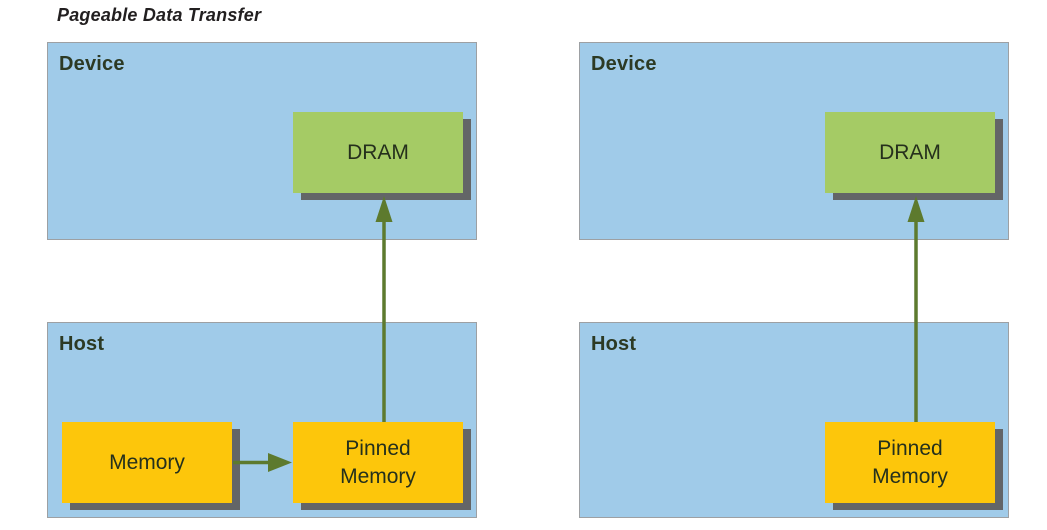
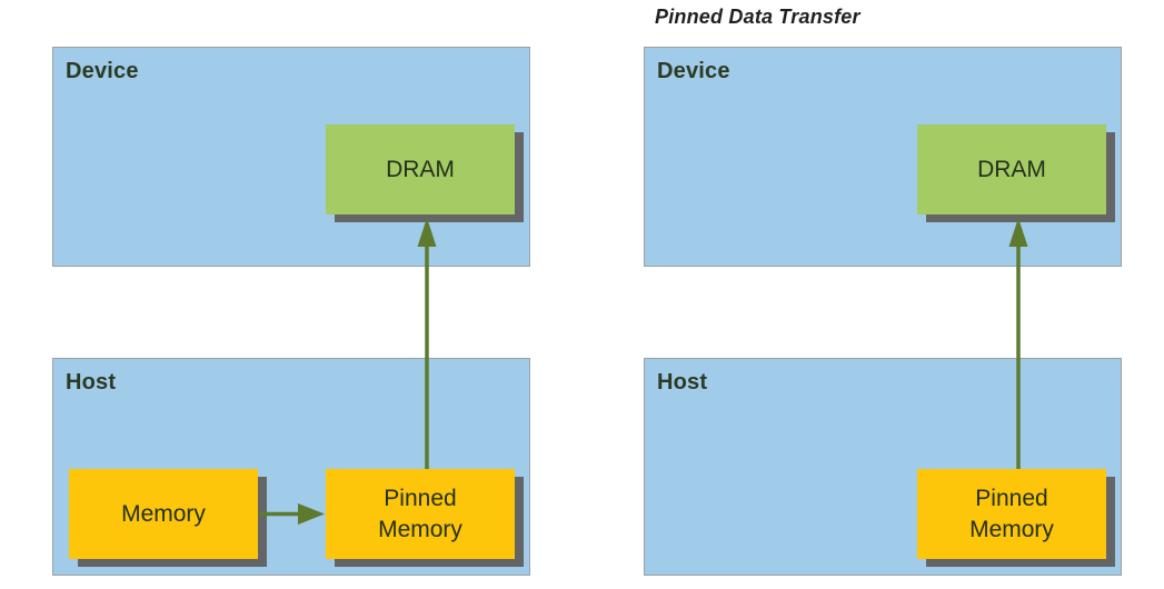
- Pageable Data Transfer
  Device
  DRAM
  Host
  Memory
  Pinned
  Memory
+ Pinned Data Transfer
  Device
  DRAM
  Host
  Pinned
  Memory
